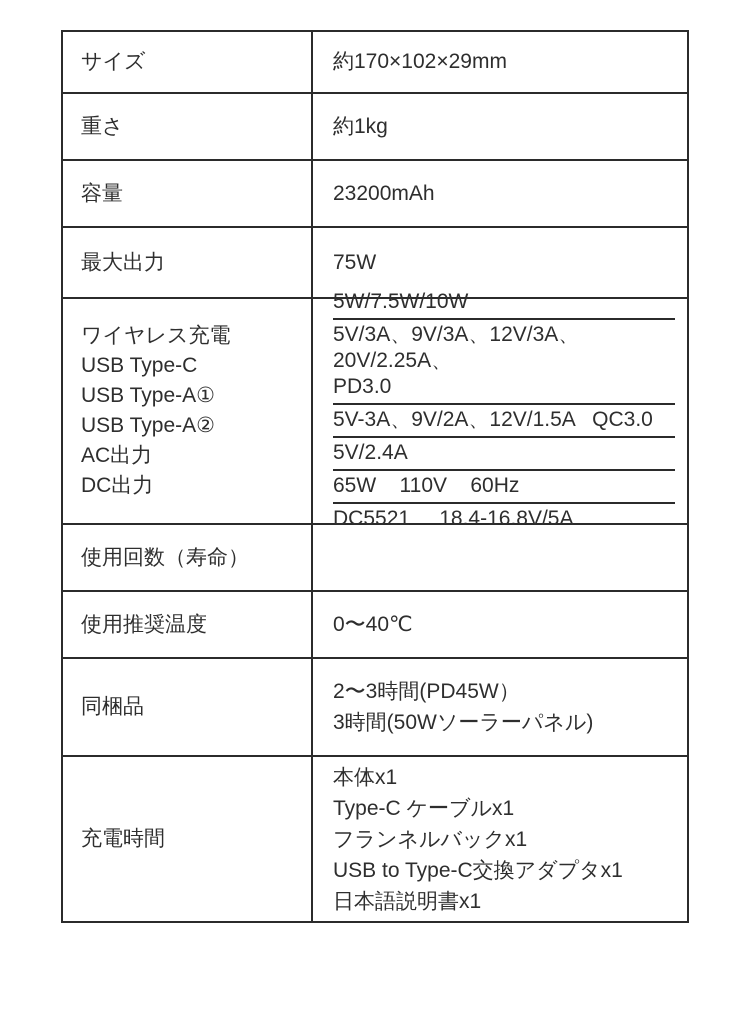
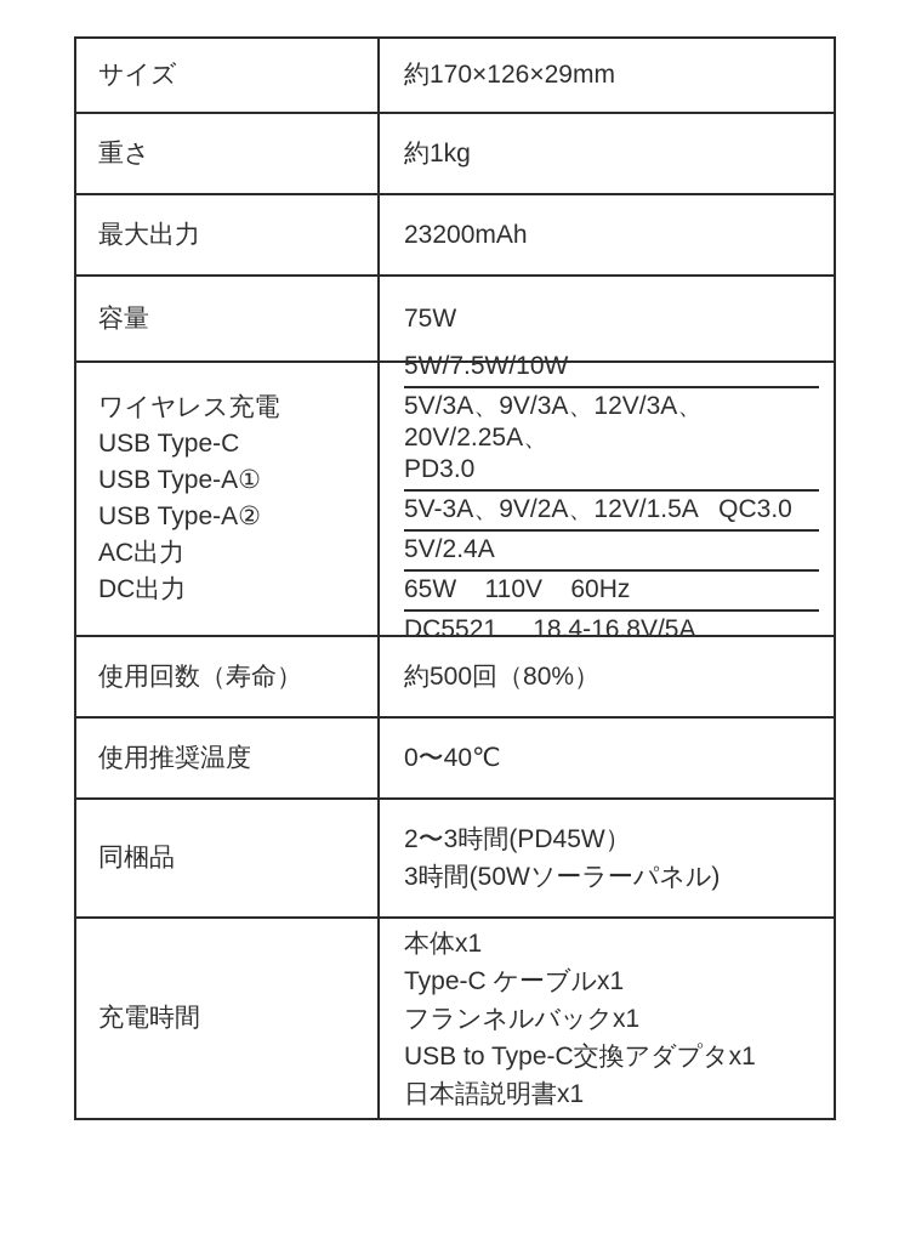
  サイズ
- 約170×102×29mm
+ 約170×126×29mm
  重さ
  約1kg
- 容量
+ 最大出力
  23200mAh
- 最大出力
+ 容量
  75W
  ワイヤレス充電
  USB Type-C
  USB Type-A①
  USB Type-A②
  AC出力
  DC出力
  5W/7.5W/10W
  5V/3A、9V/3A、12V/3A、20V/2.25A、
  PD3.0
  5V-3A、9V/2A、12V/1.5A QC3.0
  5V/2.4A
  65W 110V 60Hz
  DC5521 18.4-16.8V/5A
  使用回数（寿命）
+ 約500回（80%）
  使用推奨温度
  0〜40℃
  同梱品
  2〜3時間(PD45W）
  3時間(50Wソーラーパネル)
  充電時間
  本体x1
  Type-C ケーブルx1
  フランネルバックx1
  USB to Type-C交換アダプタx1
  日本語説明書x1
